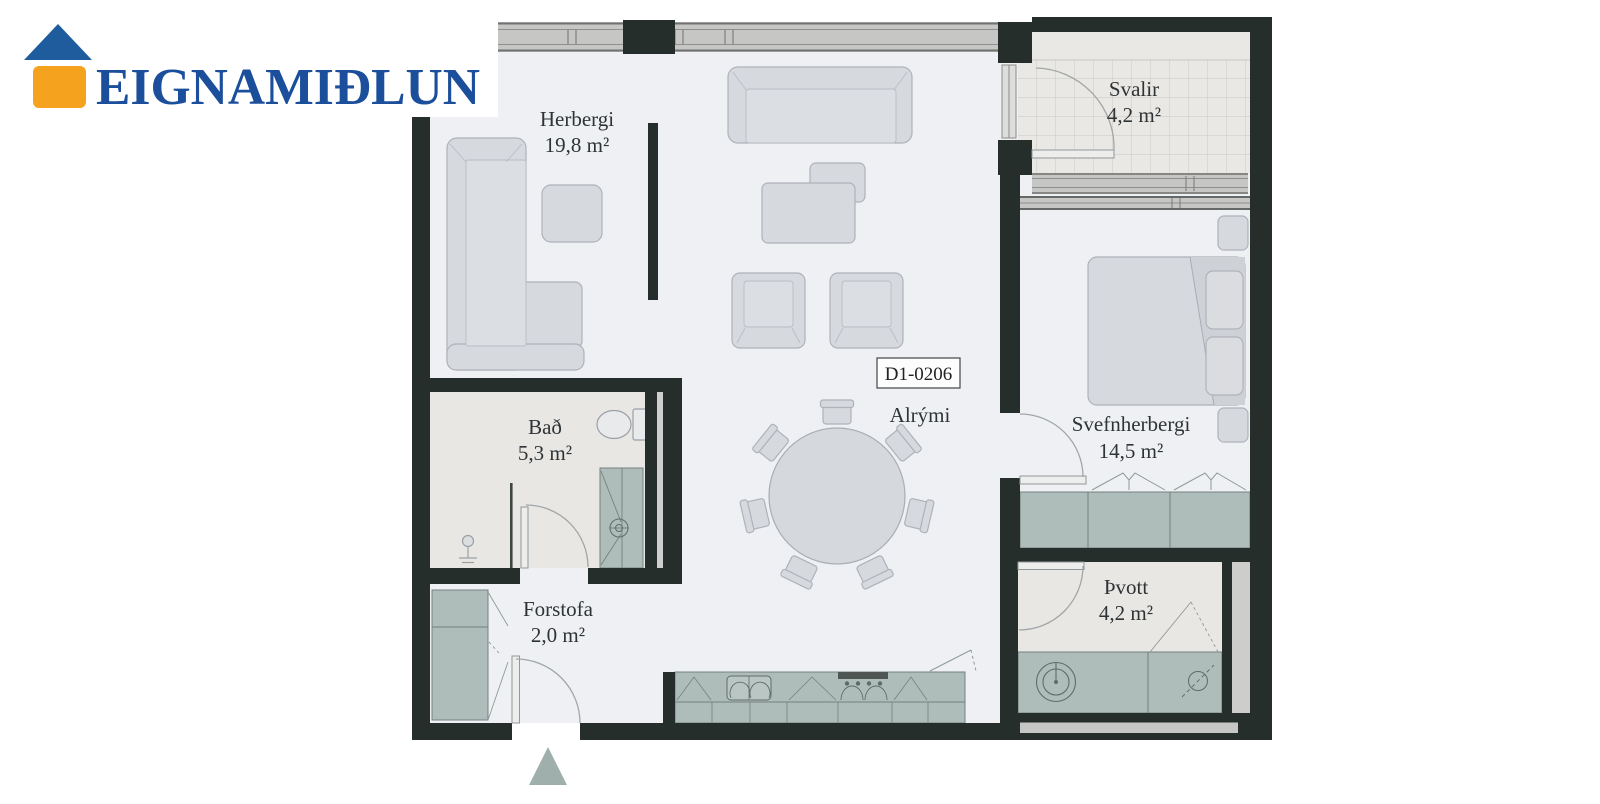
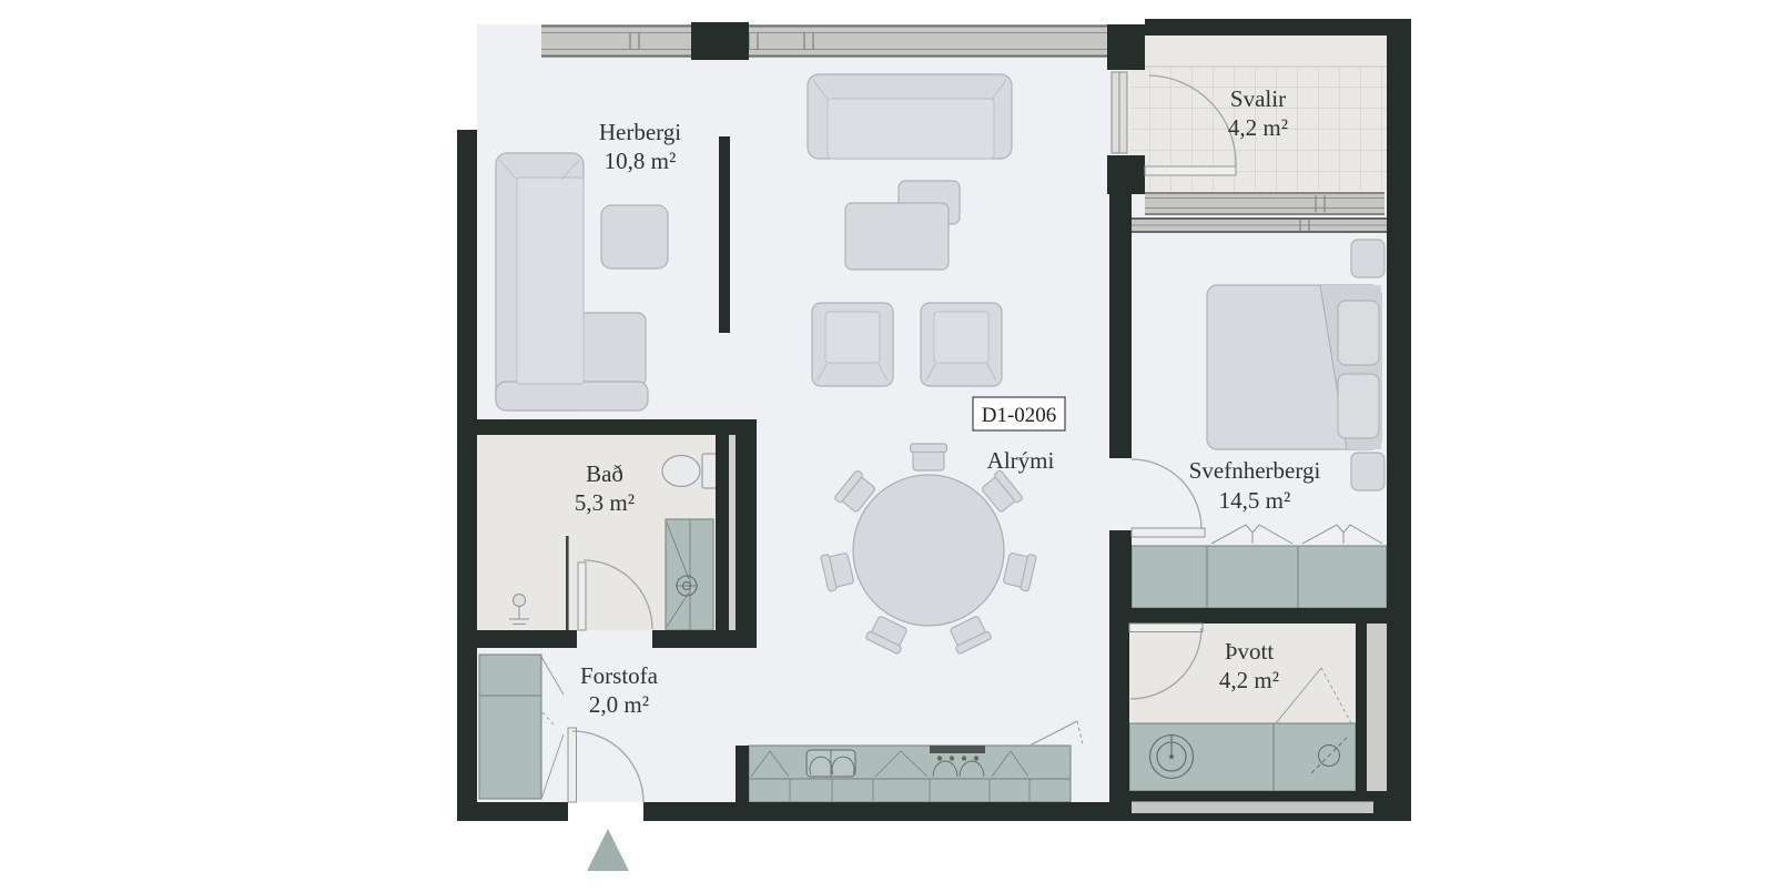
  Herbergi
- 19,8 m²
+ 10,8 m²
  Svalir
  4,2 m²
  Bað
  5,3 m²
  D1-0206
  Alrými
  Svefnherbergi
  14,5 m²
  Forstofa
  2,0 m²
  Þvott
  4,2 m²
- EIGNAMIÐLUN
